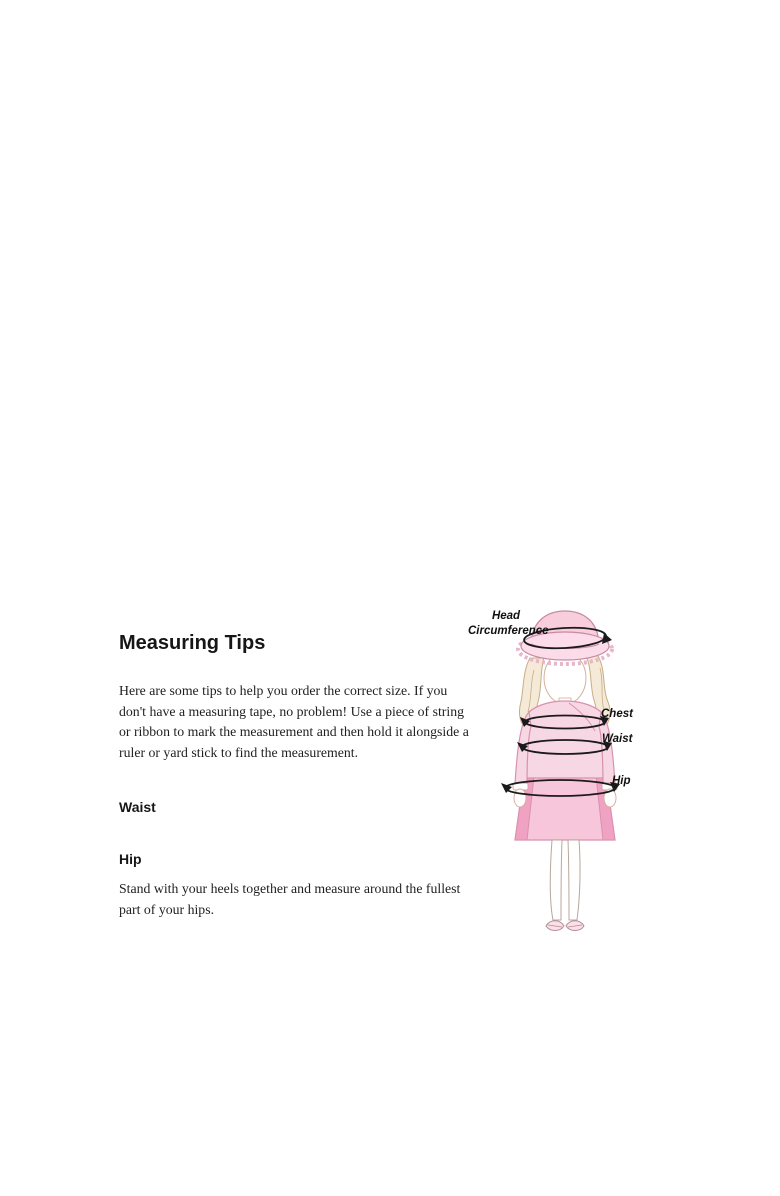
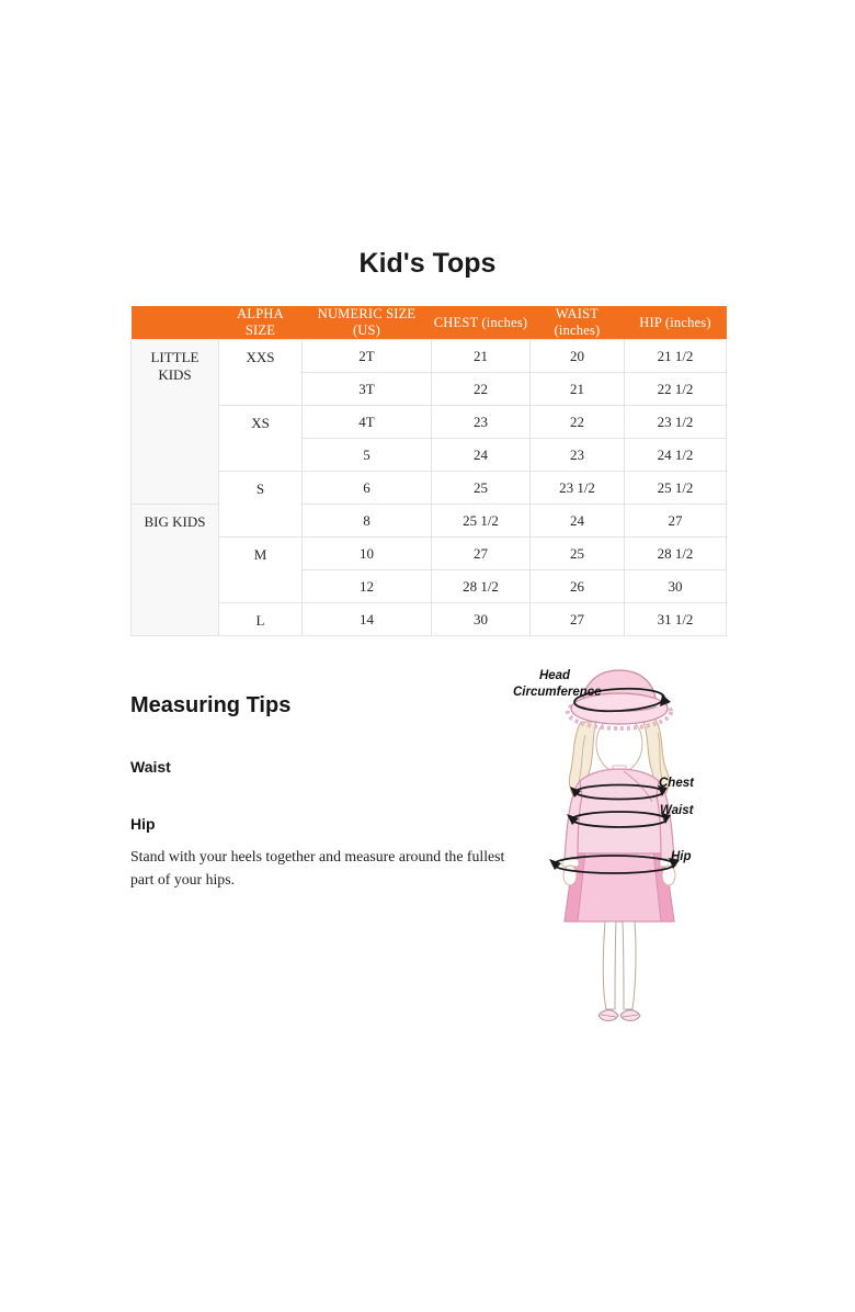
+ Kid's Tops
+ 	ALPHA SIZE	NUMERIC SIZE (US)	CHEST (inches)	WAIST (inches)	HIP (inches)
+ LITTLE KIDS	XXS	2T	21	20	21 1/2
+ 3T	22	21	22 1/2
+ XS	4T	23	22	23 1/2
+ 5	24	23	24 1/2
+ S	6	25	23 1/2	25 1/2
+ BIG KIDS	8	25 1/2	24	27
+ M	10	27	25	28 1/2
+ 12	28 1/2	26	30
+ L	14	30	27	31 1/2
  Measuring Tips
- Here are some tips to help you order the correct size. If you don't have a measuring tape, no problem! Use a piece of string or ribbon to mark the measurement and then hold it alongside a ruler or yard stick to find the measurement.
  Waist
  Hip
  Stand with your heels together and measure around the fullest part of your hips.
  Head Circumference
  Chest
  Waist
  Hip
